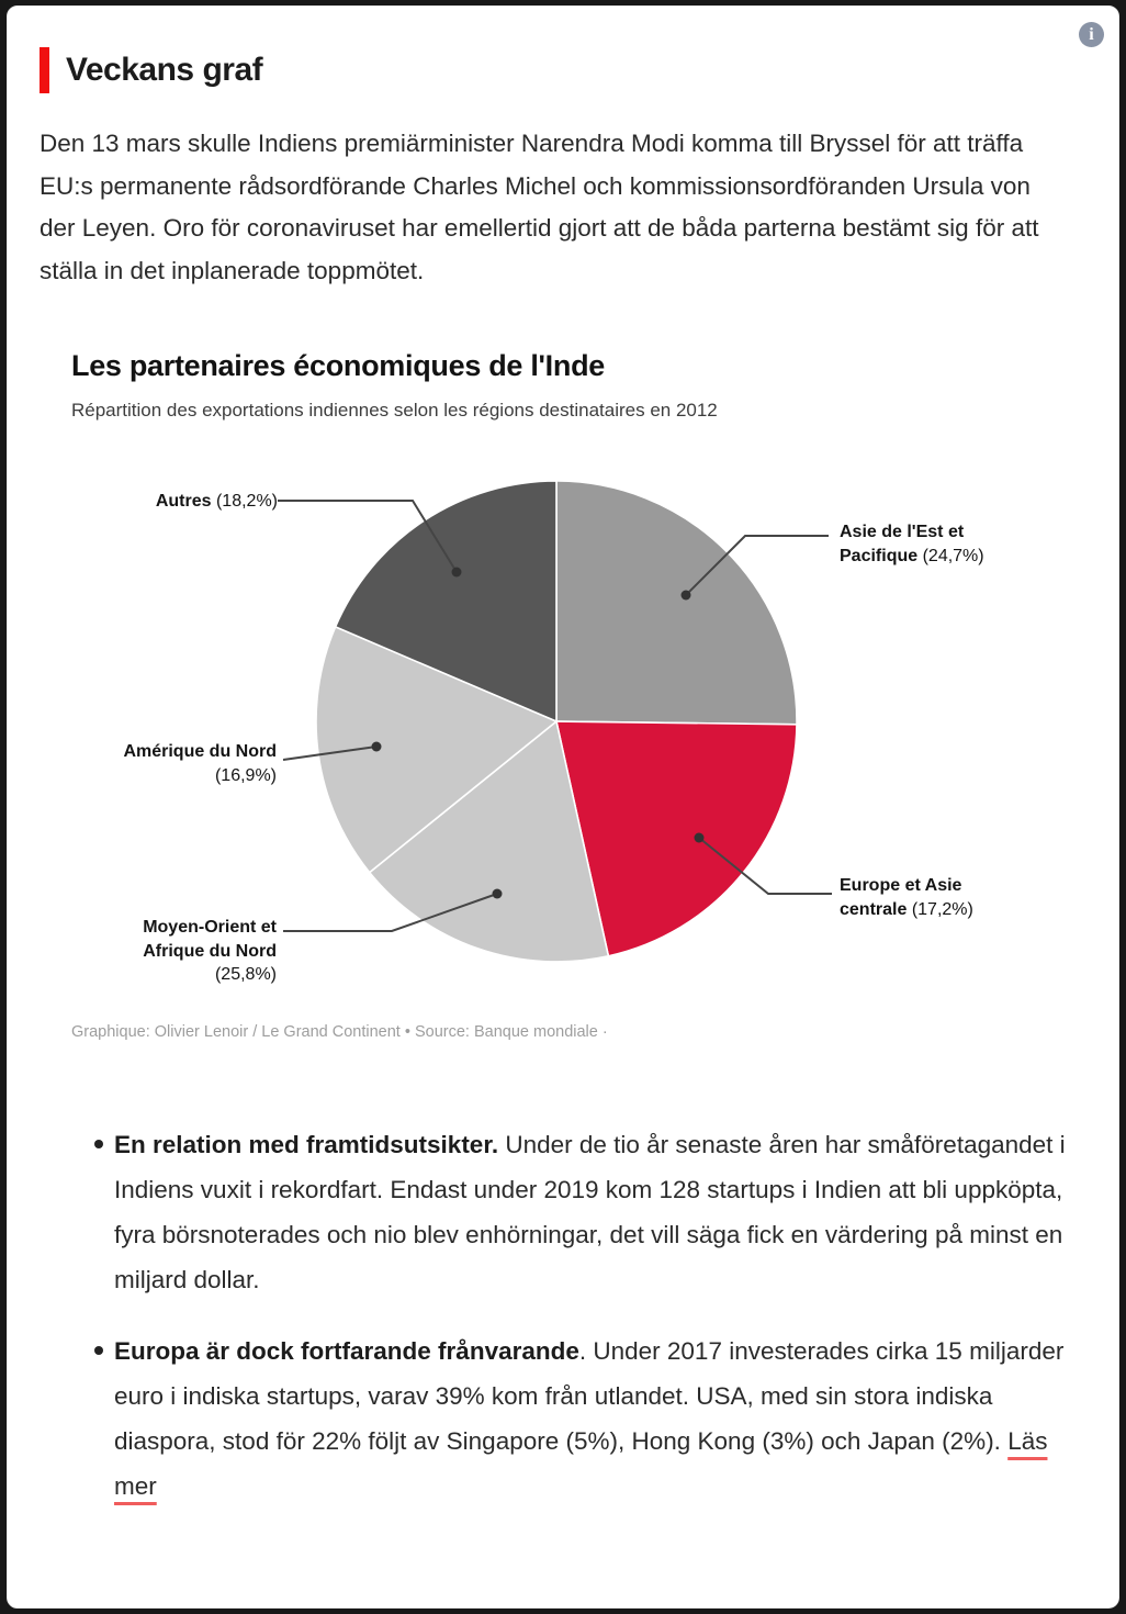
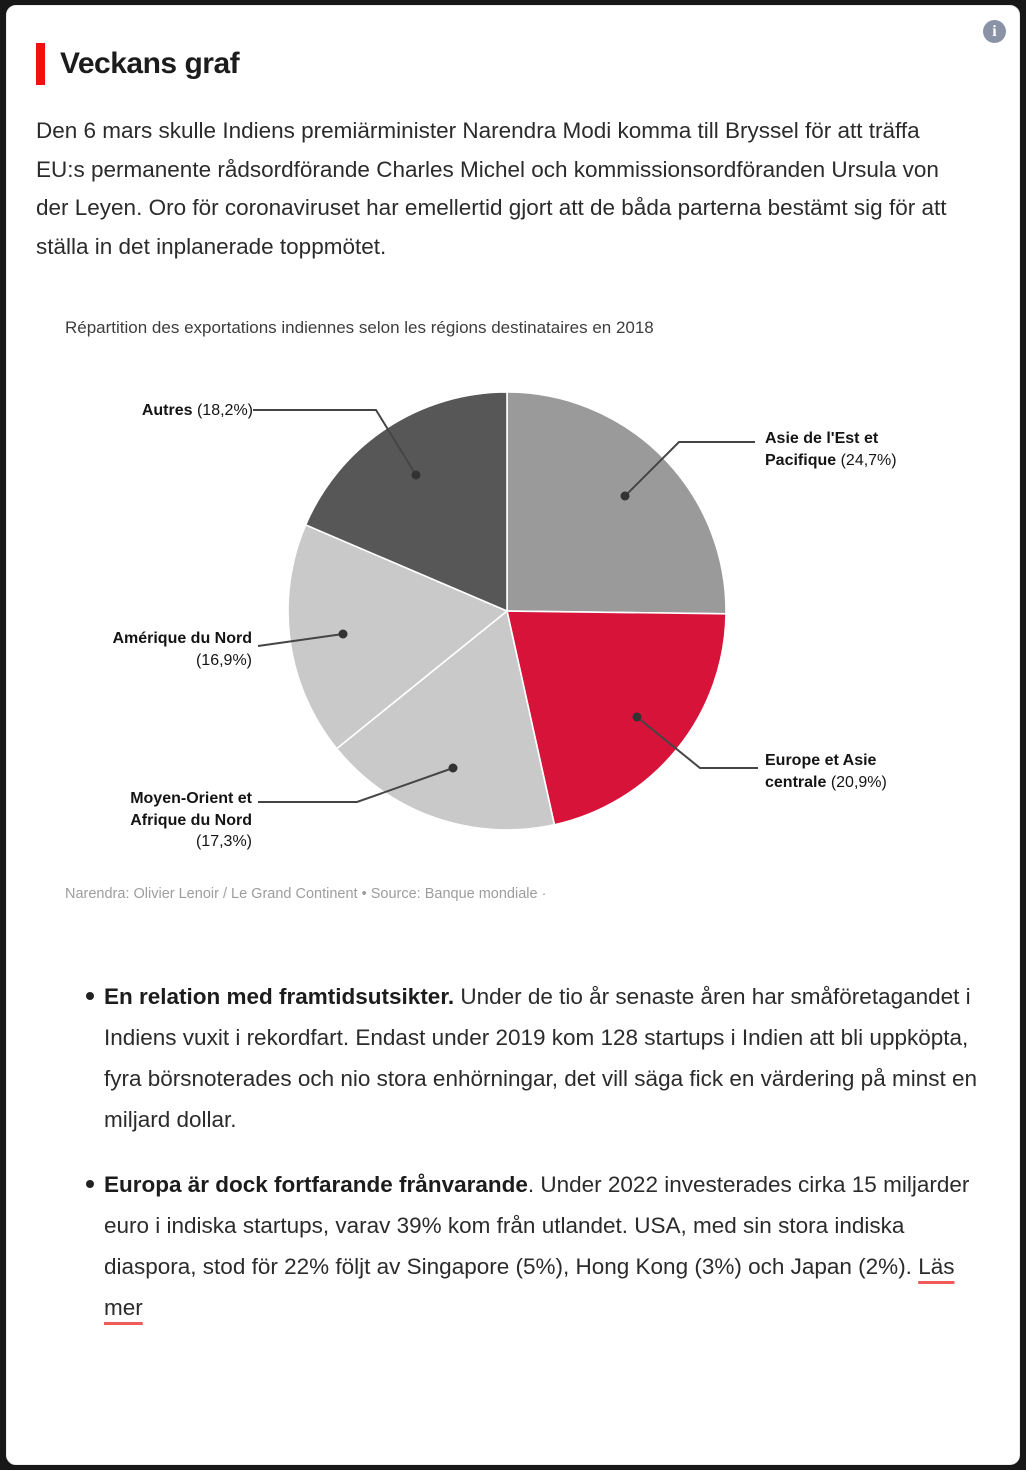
  i
  Veckans graf
- Den 13 mars skulle Indiens premiärminister Narendra Modi komma till Bryssel för att träffa EU:s permanente rådsordförande Charles Michel och kommissionsordföranden Ursula von der Leyen. Oro för coronaviruset har emellertid gjort att de båda parterna bestämt sig för att ställa in det inplanerade toppmötet.
+ Den 6 mars skulle Indiens premiärminister Narendra Modi komma till Bryssel för att träffa EU:s permanente rådsordförande Charles Michel och kommissionsordföranden Ursula von der Leyen. Oro för coronaviruset har emellertid gjort att de båda parterna bestämt sig för att ställa in det inplanerade toppmötet.
- Les partenaires économiques de l'Inde
- Répartition des exportations indiennes selon les régions destinataires en 2012
+ Répartition des exportations indiennes selon les régions destinataires en 2018
  Asie de l'Est et
  Pacifique (24,7%)
  Europe et Asie
- centrale (17,2%)
+ centrale (20,9%)
  Moyen-Orient et
  Afrique du Nord
- (25,8%)
+ (17,3%)
  Amérique du Nord
  (16,9%)
  Autres (18,2%)
- Graphique: Olivier Lenoir / Le Grand Continent • Source: Banque mondiale ·
+ Narendra: Olivier Lenoir / Le Grand Continent • Source: Banque mondiale ·
- En relation med framtidsutsikter. Under de tio år senaste åren har småföretagandet i Indiens vuxit i rekordfart. Endast under 2019 kom 128 startups i Indien att bli uppköpta, fyra börsnoterades och nio blev enhörningar, det vill säga fick en värdering på minst en miljard dollar.
+ En relation med framtidsutsikter. Under de tio år senaste åren har småföretagandet i Indiens vuxit i rekordfart. Endast under 2019 kom 128 startups i Indien att bli uppköpta, fyra börsnoterades och nio stora enhörningar, det vill säga fick en värdering på minst en miljard dollar.
- Europa är dock fortfarande frånvarande. Under 2017 investerades cirka 15 miljarder euro i indiska startups, varav 39% kom från utlandet. USA, med sin stora indiska diaspora, stod för 22% följt av Singapore (5%), Hong Kong (3%) och Japan (2%). Läs mer
+ Europa är dock fortfarande frånvarande. Under 2022 investerades cirka 15 miljarder euro i indiska startups, varav 39% kom från utlandet. USA, med sin stora indiska diaspora, stod för 22% följt av Singapore (5%), Hong Kong (3%) och Japan (2%). Läs mer
